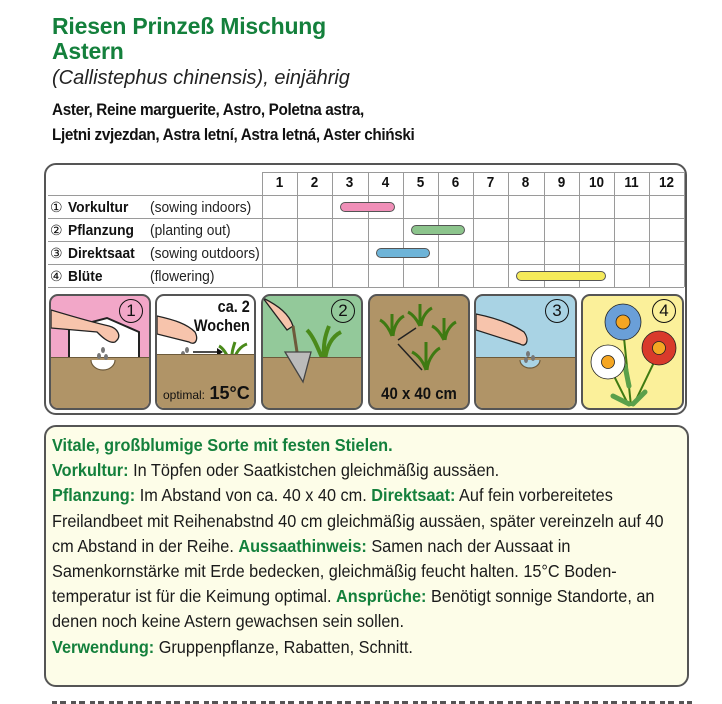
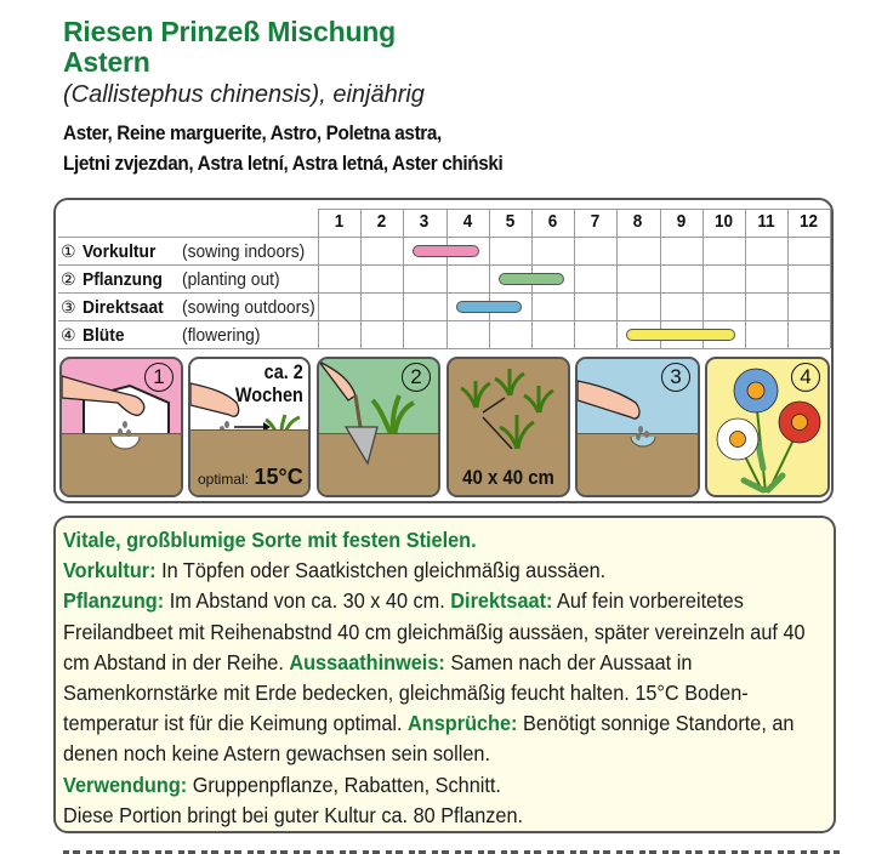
  Riesen Prinzeß Mischung
  Astern
  (Callistephus chinensis), einjährig
  Aster, Reine marguerite, Astro, Poletna astra,
  Ljetni zvjezdan, Astra letní, Astra letná, Aster chiński
  1
  2
  3
  4
  5
  6
  7
  8
  9
  10
  11
  12
  ① Vorkultur (sowing indoors)
  ② Pflanzung (planting out)
  ③ Direktsaat (sowing outdoors)
  ④ Blüte (flowering)
  1
  ca. 2
  Wochen
  optimal: 15°C
  2
  40 x 40 cm
  3
  4
  Vitale, großblumige Sorte mit festen Stielen.
  Vorkultur: In Töpfen oder Saatkistchen gleichmäßig aussäen.
- Pflanzung: Im Abstand von ca. 40 x 40 cm. Direktsaat: Auf fein vorbereitetes Freilandbeet mit Reihenabstnd 40 cm gleichmäßig aussäen, später vereinzeln auf 40 cm Abstand in der Reihe. Aussaathinweis: Samen nach der Aussaat in Samenkornstärke mit Erde bedecken, gleichmäßig feucht halten. 15°C Boden-temperatur ist für die Keimung optimal. Ansprüche: Benötigt sonnige Standorte, an denen noch keine Astern gewachsen sein sollen.
+ Pflanzung: Im Abstand von ca. 30 x 40 cm. Direktsaat: Auf fein vorbereitetes Freilandbeet mit Reihenabstnd 40 cm gleichmäßig aussäen, später vereinzeln auf 40 cm Abstand in der Reihe. Aussaathinweis: Samen nach der Aussaat in Samenkornstärke mit Erde bedecken, gleichmäßig feucht halten. 15°C Boden-temperatur ist für die Keimung optimal. Ansprüche: Benötigt sonnige Standorte, an denen noch keine Astern gewachsen sein sollen.
  Verwendung: Gruppenpflanze, Rabatten, Schnitt.
+ Diese Portion bringt bei guter Kultur ca. 80 Pflanzen.
